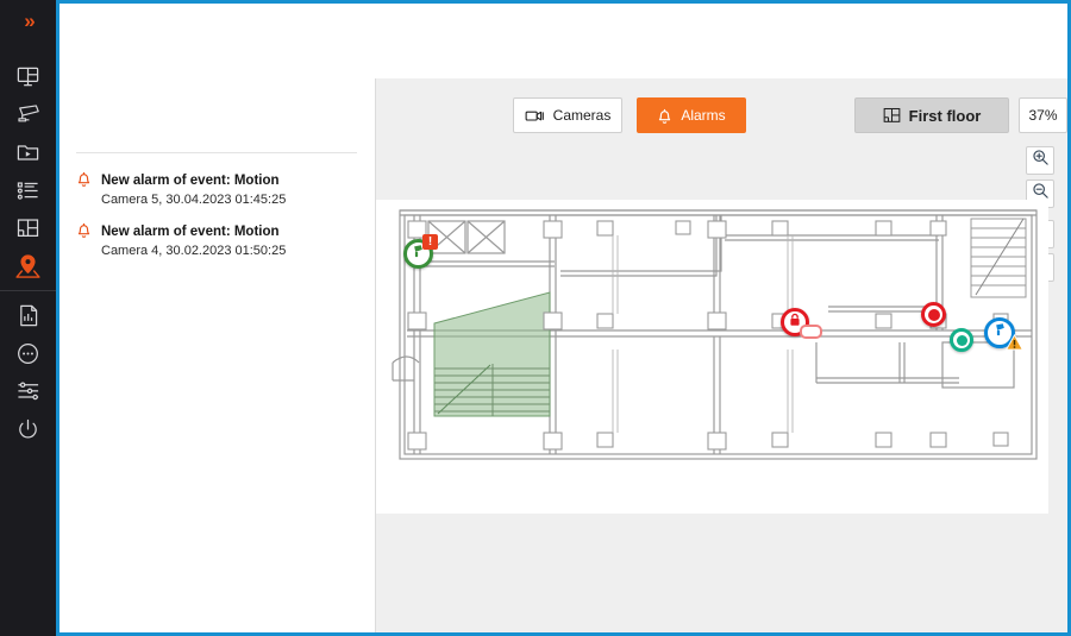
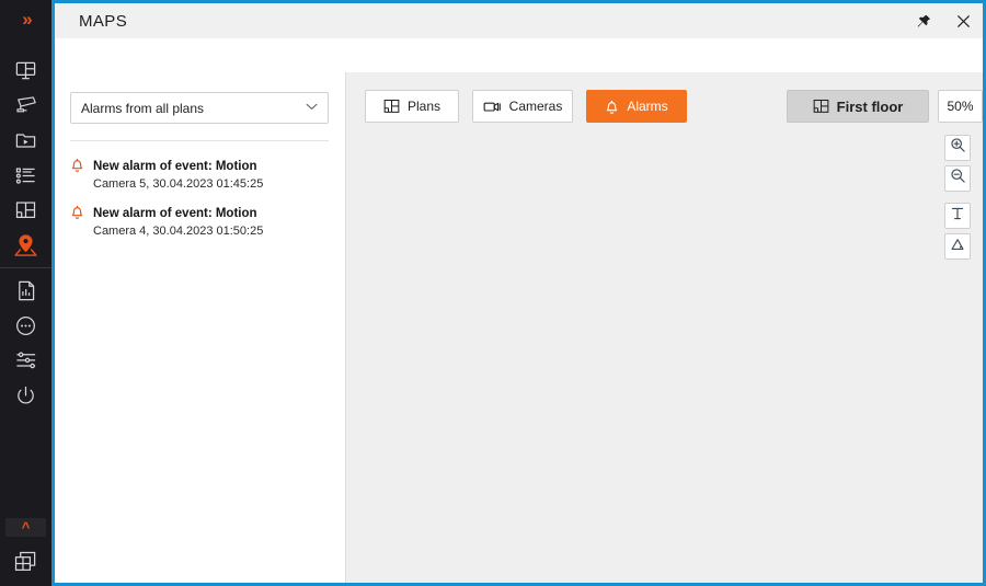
  »
+ ^
+ MAPS
+ Alarms from all plans
  New alarm of event: Motion
  Camera 5, 30.04.2023 01:45:25
  New alarm of event: Motion
- Camera 4, 30.02.2023 01:50:25
+ Camera 4, 30.04.2023 01:50:25
+ Plans
  Cameras
  Alarms
  First floor
- 37%
+ 50%
- !
